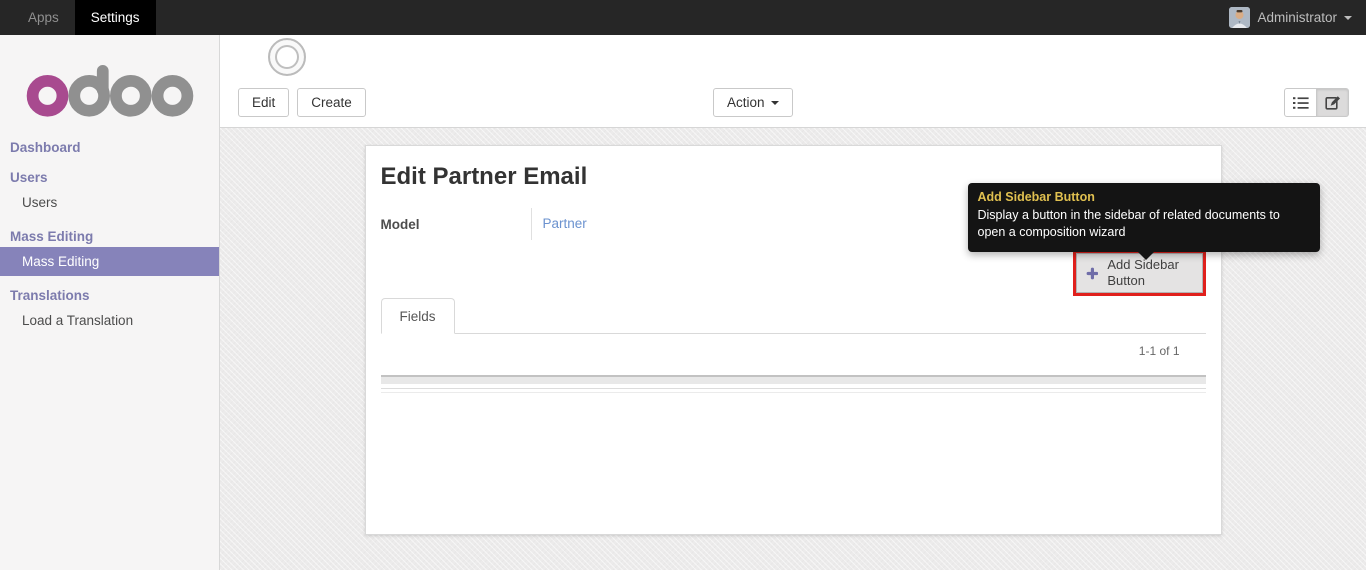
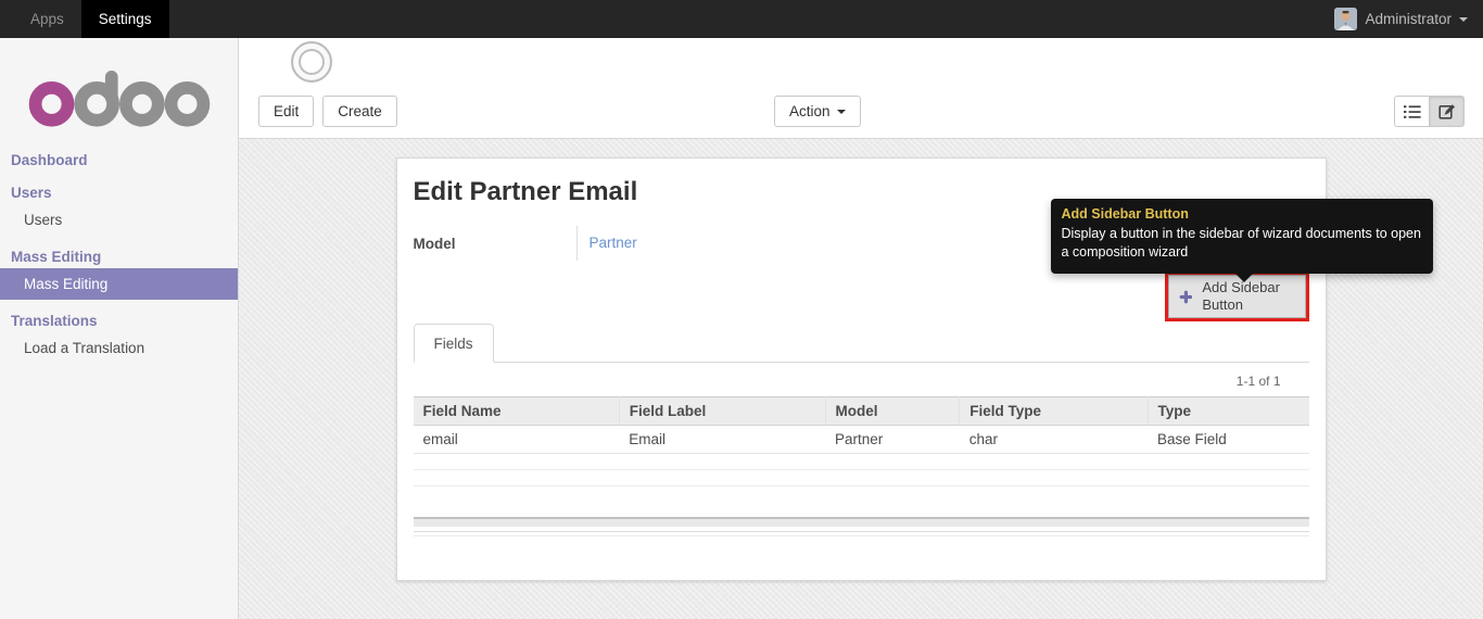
  Apps
  Settings
  Administrator
  Dashboard
  Users
  Users
  Mass Editing
  Mass Editing
  Translations
  Load a Translation
  Edit
  Create
  Action
  Edit Partner Email
  Model
  Partner
  Add Sidebar Button
  Add Sidebar Button
- Display a button in the sidebar of related documents to open a composition wizard
+ Display a button in the sidebar of wizard documents to open a composition wizard
  Fields
  1-1 of 1
+ Field Name	Field Label	Model	Field Type	Type
+ email	Email	Partner	char	Base Field
